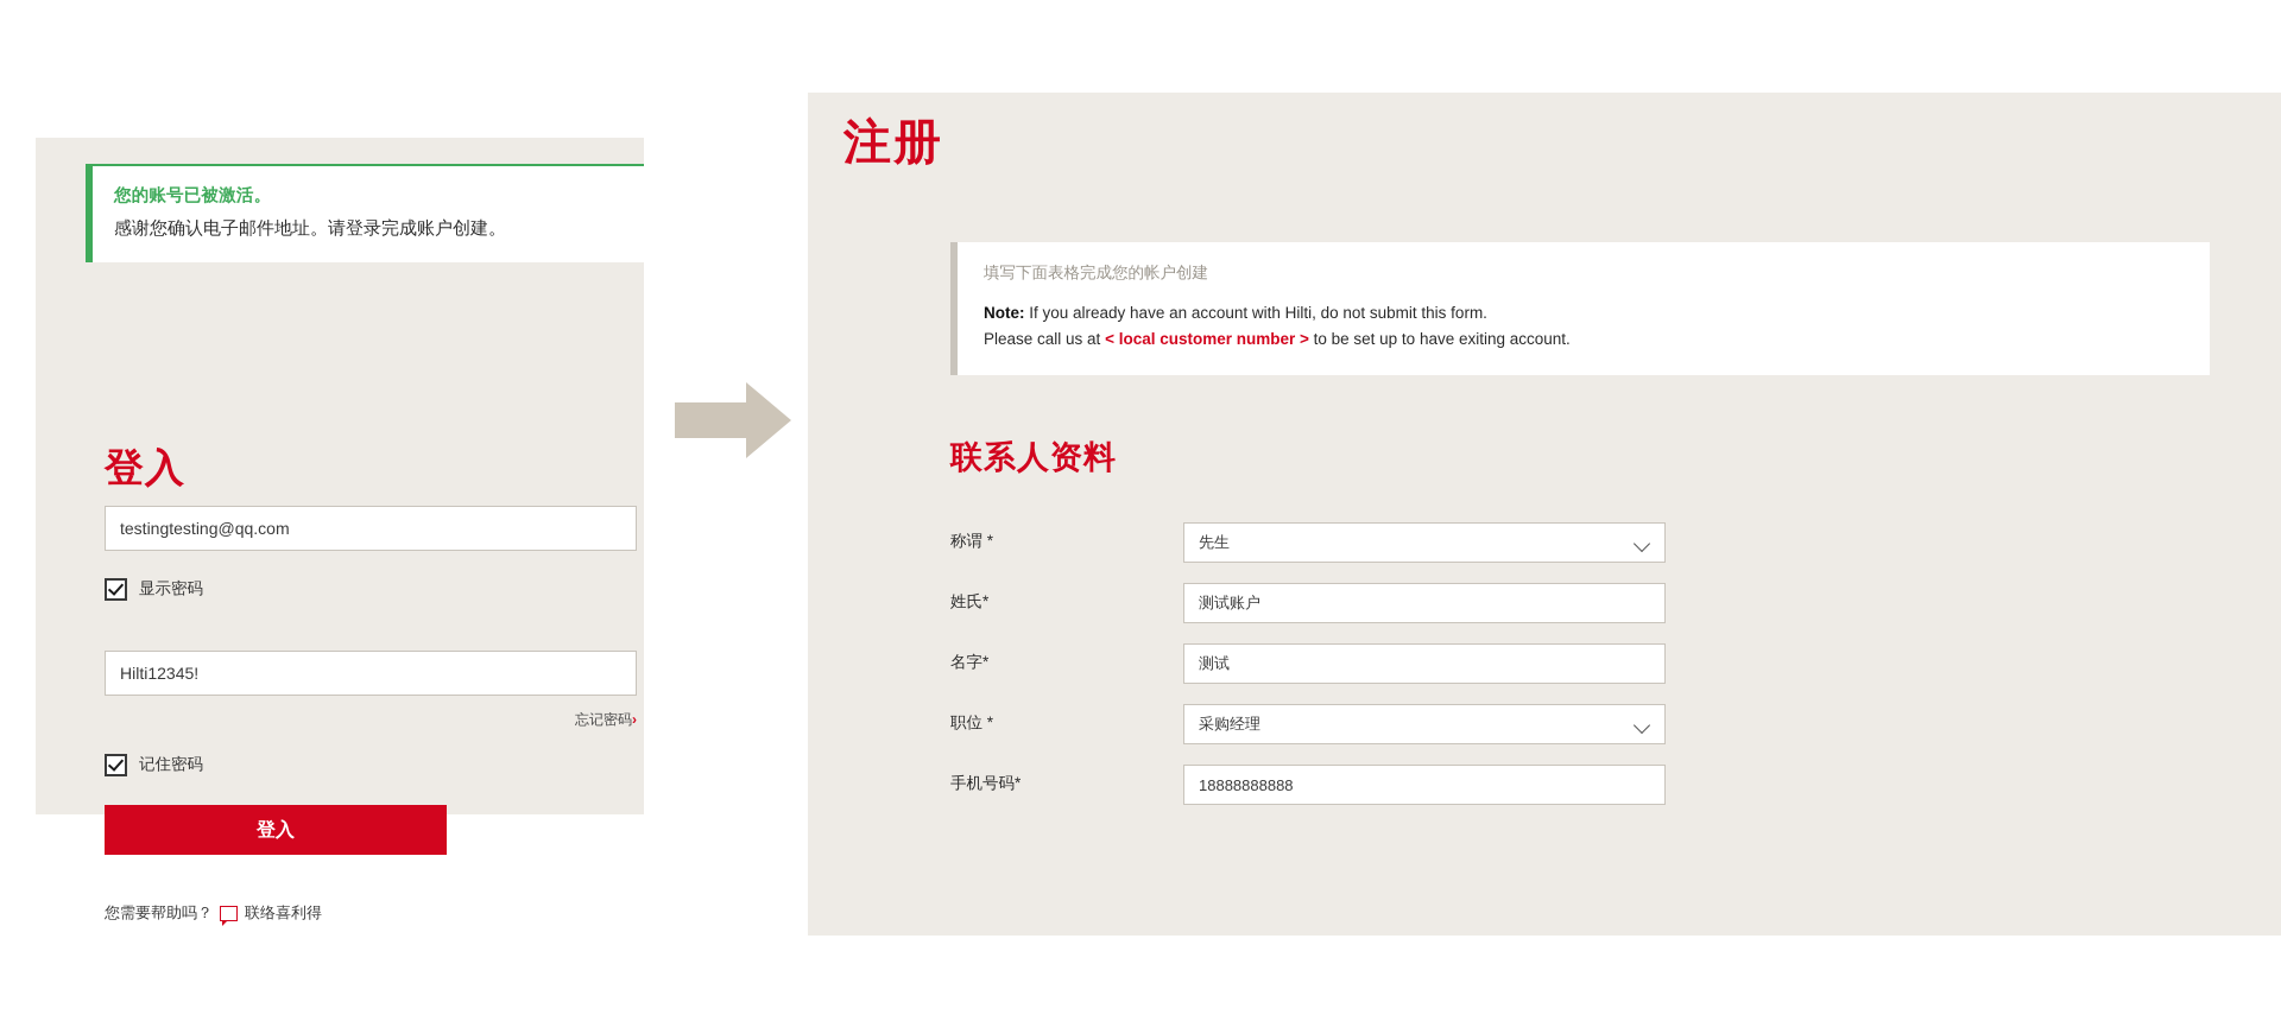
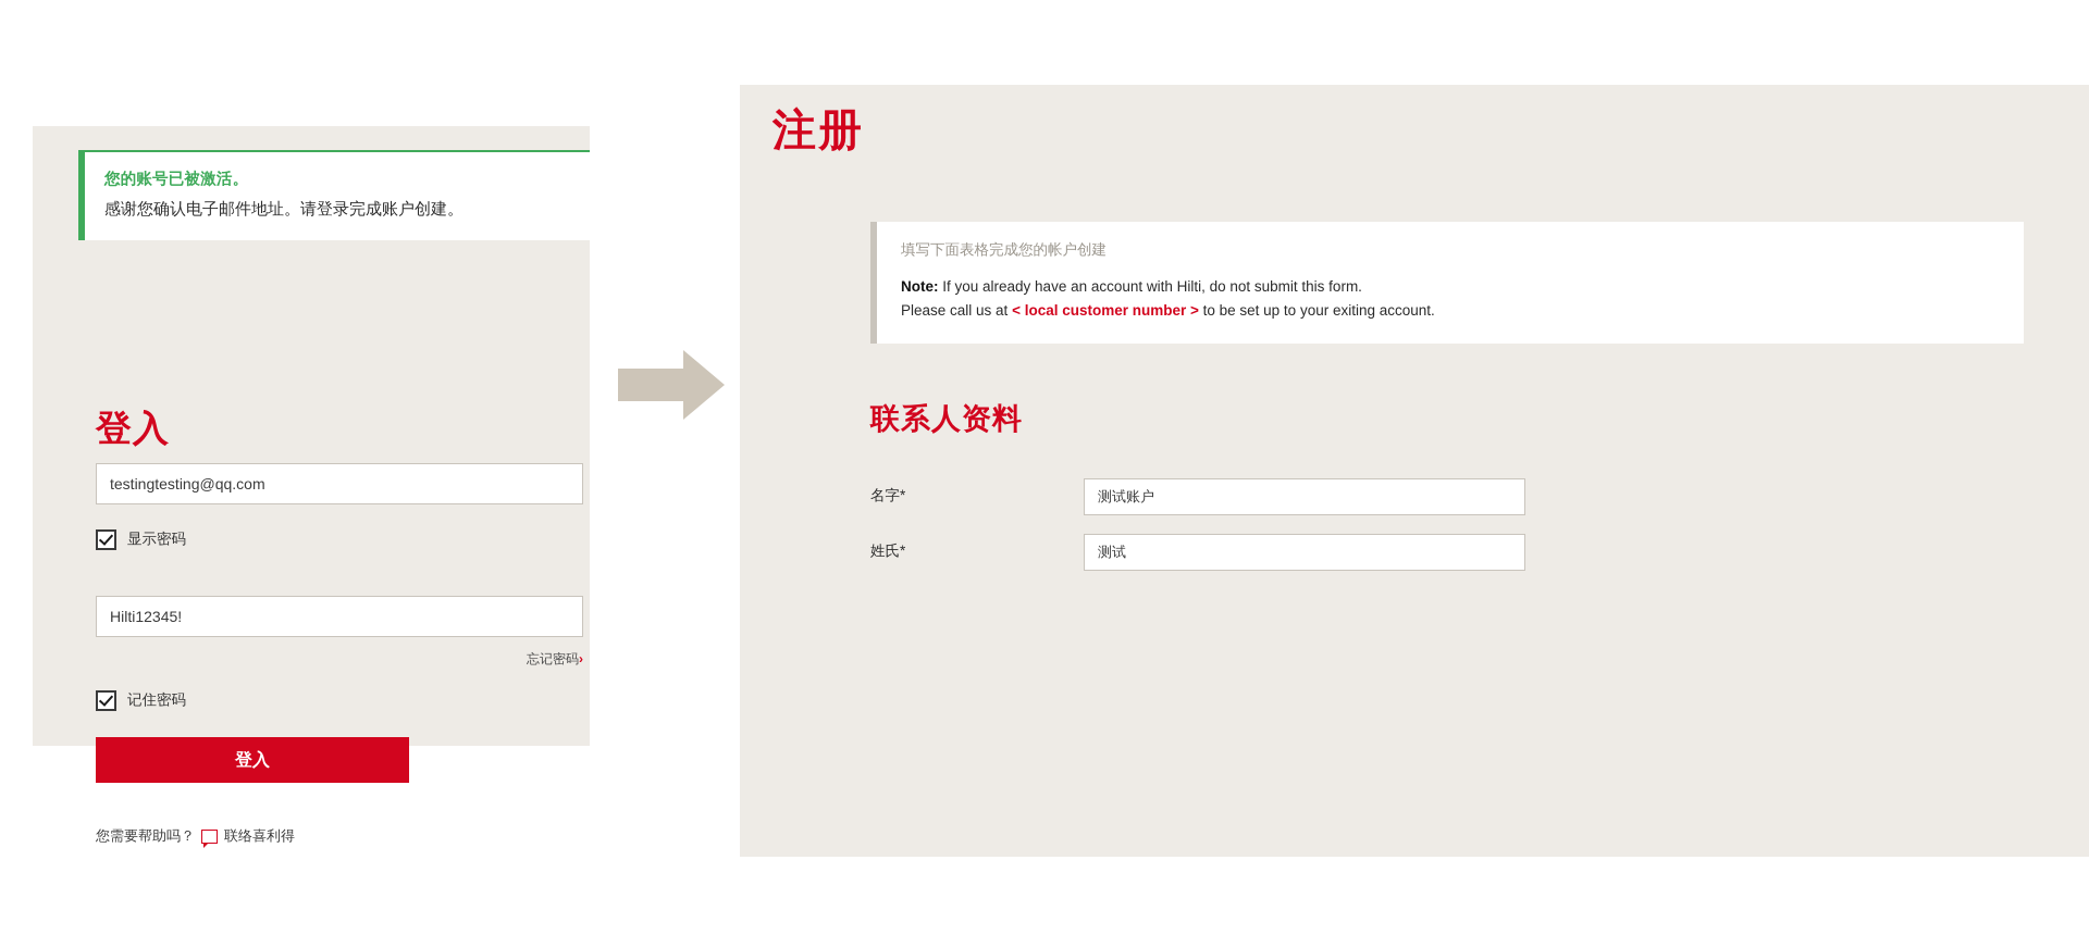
  您的账号已被激活。
  感谢您确认电子邮件地址。请登录完成账户创建。
  登入
  testingtesting@qq.com
  显示密码
  Hilti12345!
  忘记密码›
  记住密码
  登入
  您需要帮助吗？
  联络喜利得
  注册
  填写下面表格完成您的帐户创建
  Note: If you already have an account with Hilti, do not submit this form.
- Please call us at < local customer number > to be set up to have exiting account.
+ Please call us at < local customer number > to be set up to your exiting account.
  联系人资料
- 称谓 *
- 先生
- 姓氏*
+ 名字*
  测试账户
- 名字*
+ 姓氏*
  测试
- 职位 *
- 采购经理
- 手机号码*
- 18888888888
